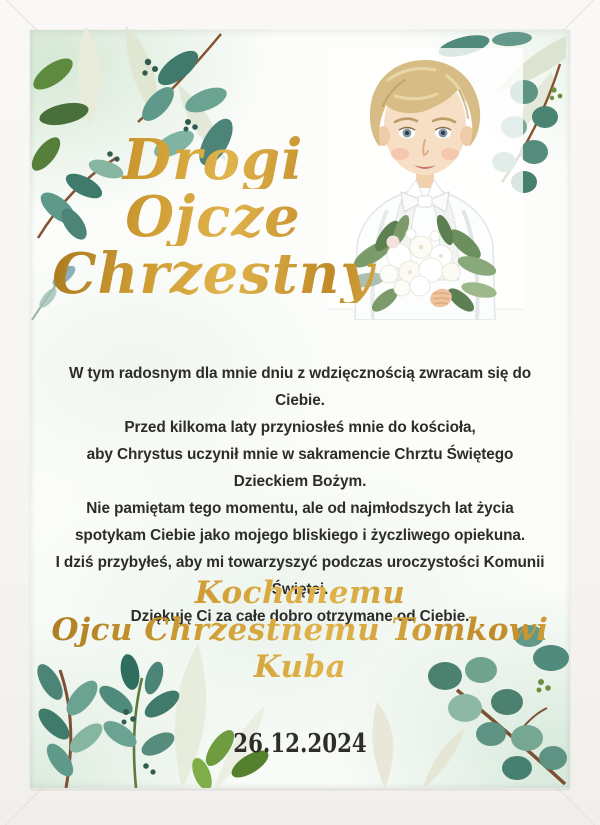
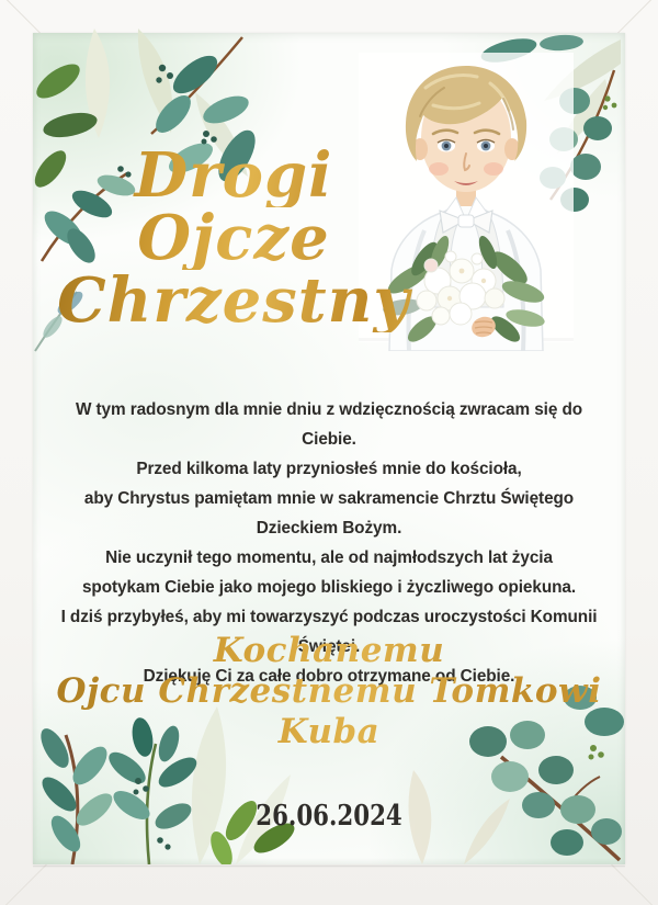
  Drogi
  Ojcze
  Chrzestny
  W tym radosnym dla mnie dniu z wdzięcznością zwracam się do Ciebie.
  Przed kilkoma laty przyniosłeś mnie do kościoła,
- aby Chrystus uczynił mnie w sakramencie Chrztu Świętego Dzieckiem Bożym.
+ aby Chrystus pamiętam mnie w sakramencie Chrztu Świętego Dzieckiem Bożym.
- Nie pamiętam tego momentu, ale od najmłodszych lat życia
+ Nie uczynił tego momentu, ale od najmłodszych lat życia
  spotykam Ciebie jako mojego bliskiego i życzliwego opiekuna.
  I dziś przybyłeś, aby mi towarzyszyć podczas uroczystości Komunii
  Kochanemu
  Ojcu Chrzestnemu Tomkowi
  Kuba
- 26.12.2024
+ 26.06.2024
